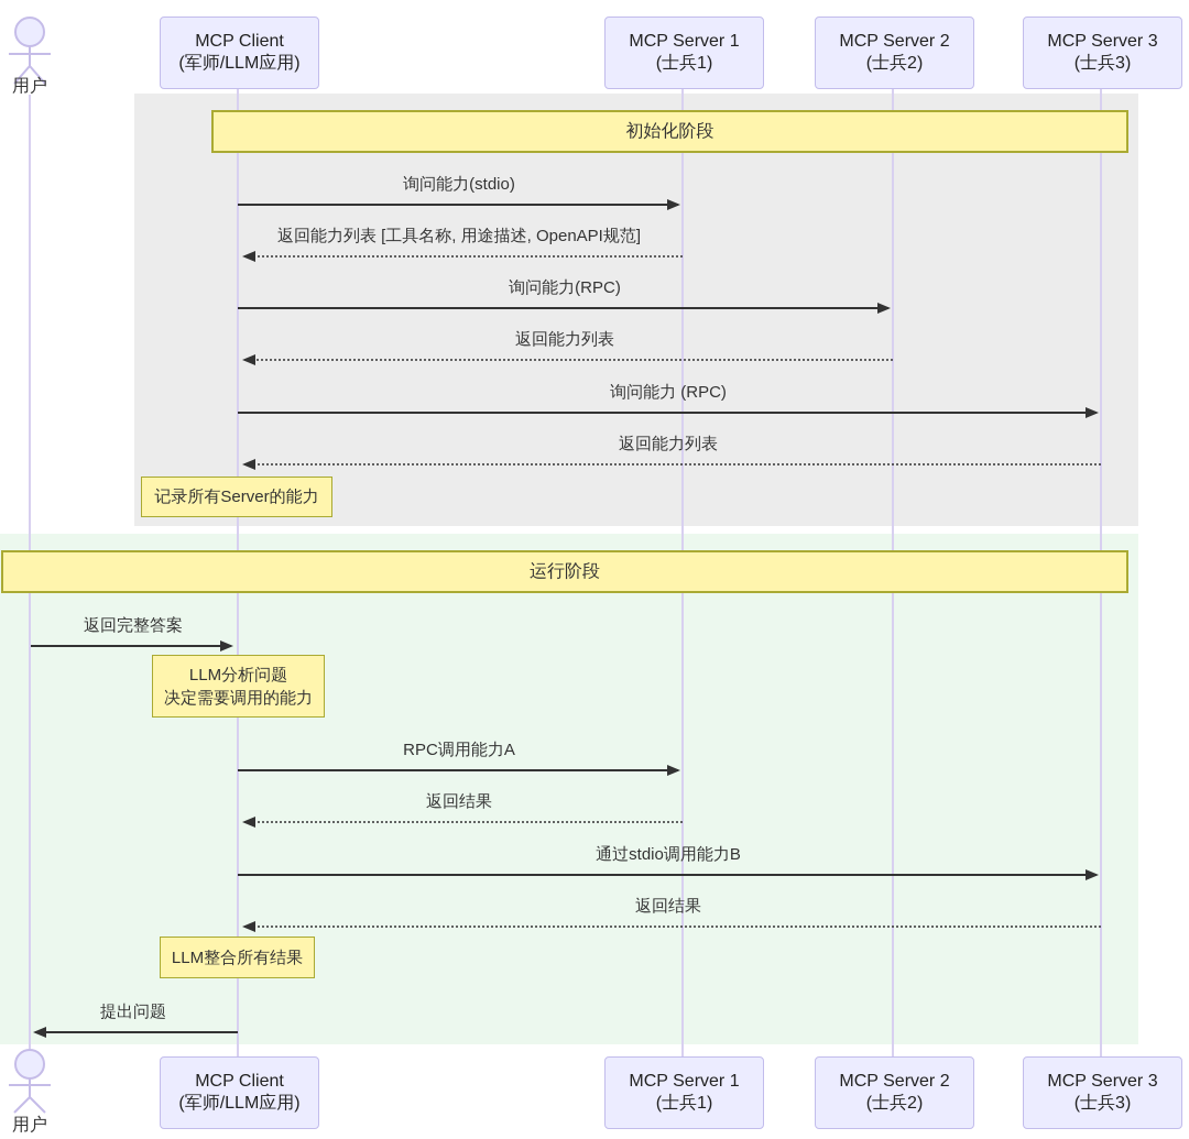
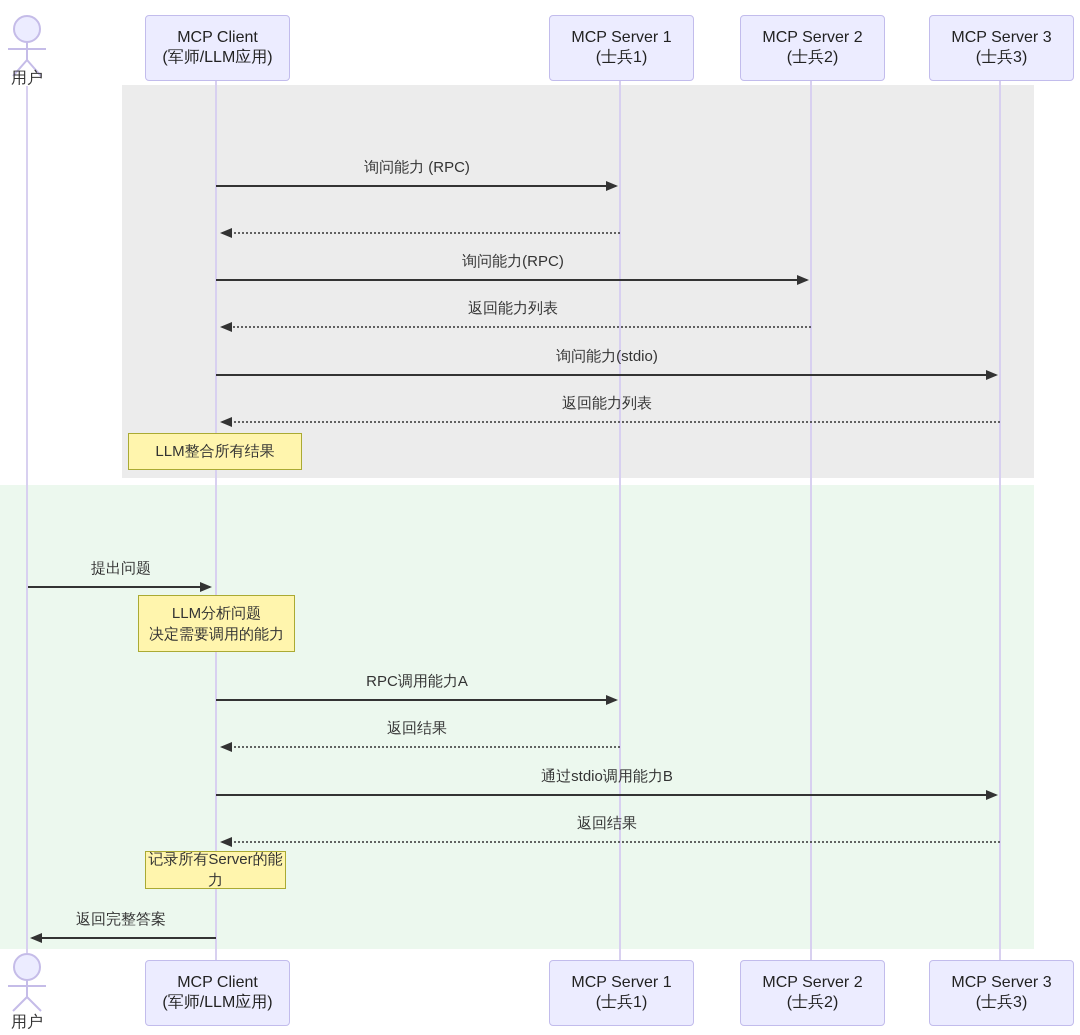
  用户
  MCP Client
  (军师/LLM应用)
  MCP Server 1
  (士兵1)
  MCP Server 2
  (士兵2)
  MCP Server 3
  (士兵3)
- 初始化阶段
- 运行阶段
- 询问能力(stdio)
+ 询问能力 (RPC)
- 返回能力列表 [工具名称, 用途描述, OpenAPI规范]
  询问能力(RPC)
  返回能力列表
- 询问能力 (RPC)
+ 询问能力(stdio)
  返回能力列表
- 返回完整答案
+ 提出问题
  RPC调用能力A
  返回结果
  通过stdio调用能力B
  返回结果
- 提出问题
+ 返回完整答案
- 记录所有Server的能力
+ LLM整合所有结果
  LLM分析问题
  决定需要调用的能力
- LLM整合所有结果
+ 记录所有Server的能力
  MCP Client
  (军师/LLM应用)
  MCP Server 1
  (士兵1)
  MCP Server 2
  (士兵2)
  MCP Server 3
  (士兵3)
  用户
